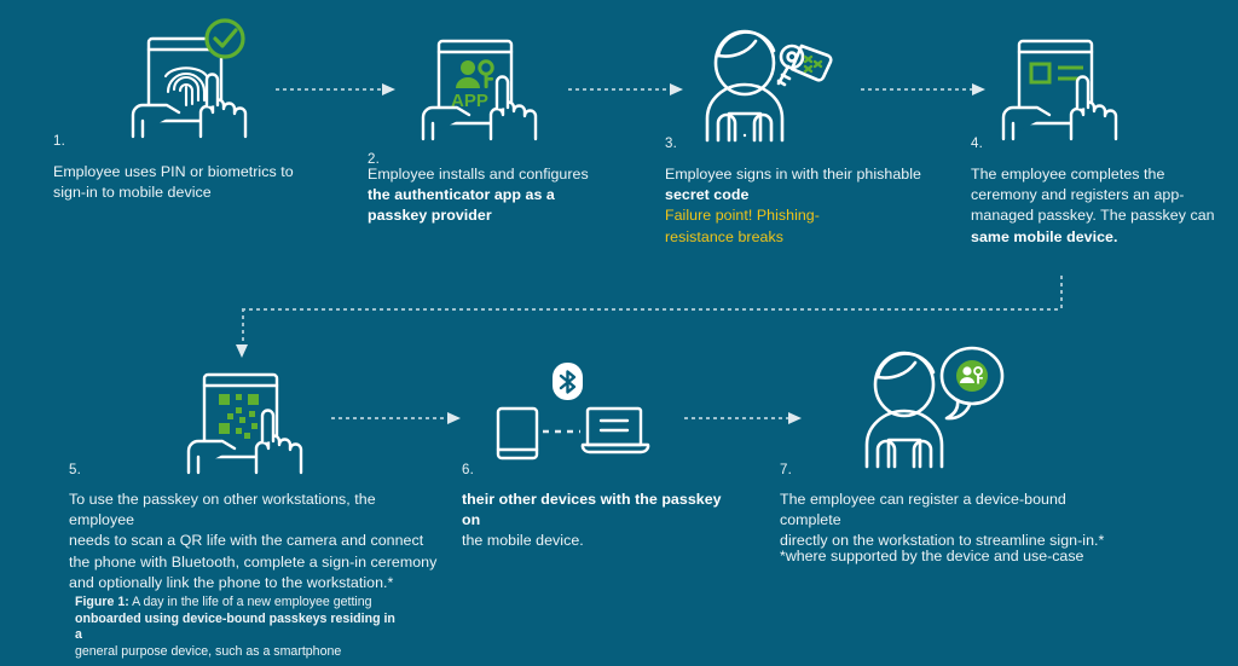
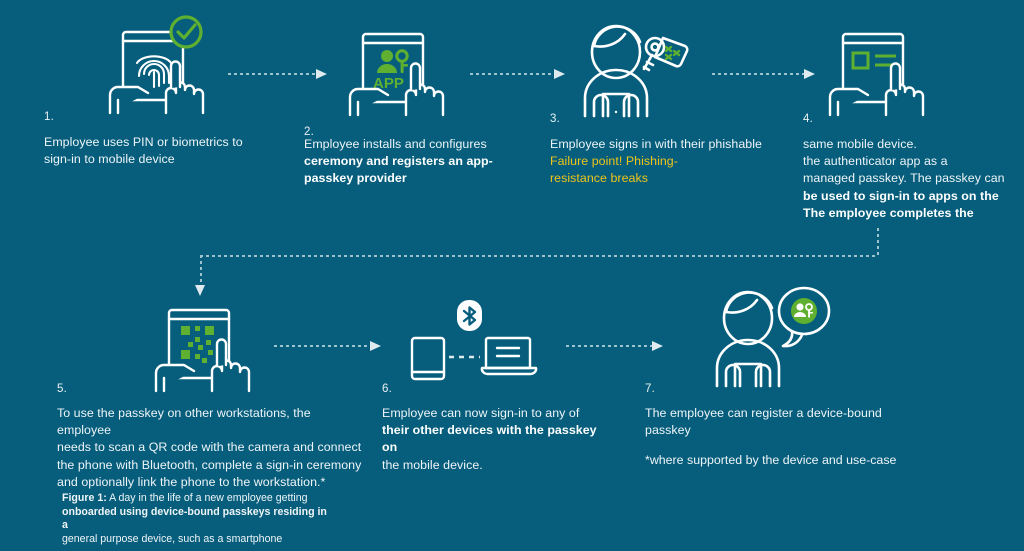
  APP
  1.
  Employee uses PIN or biometrics to
  sign-in to mobile device
  2.
  Employee installs and configures
- the authenticator app as a
+ ceremony and registers an app-
  passkey provider
  3.
  Employee signs in with their phishable
- secret code
  Failure point! Phishing-
  resistance breaks
  4.
- The employee completes the
+ same mobile device.
- ceremony and registers an app-
+ the authenticator app as a
  managed passkey. The passkey can
+ be used to sign-in to apps on the
- same mobile device.
+ The employee completes the
  5.
  To use the passkey on other workstations, the employee
- needs to scan a QR life with the camera and connect
+ needs to scan a QR code with the camera and connect
  the phone with Bluetooth, complete a sign-in ceremony
  and optionally link the phone to the workstation.*
  6.
+ Employee can now sign-in to any of
  their other devices with the passkey on
  the mobile device.
  7.
- The employee can register a device-bound complete
+ The employee can register a device-bound passkey
- directly on the workstation to streamline sign-in.*
  *where supported by the device and use-case
  Figure 1: A day in the life of a new employee getting
  onboarded using device-bound passkeys residing in a
  general purpose device, such as a smartphone
